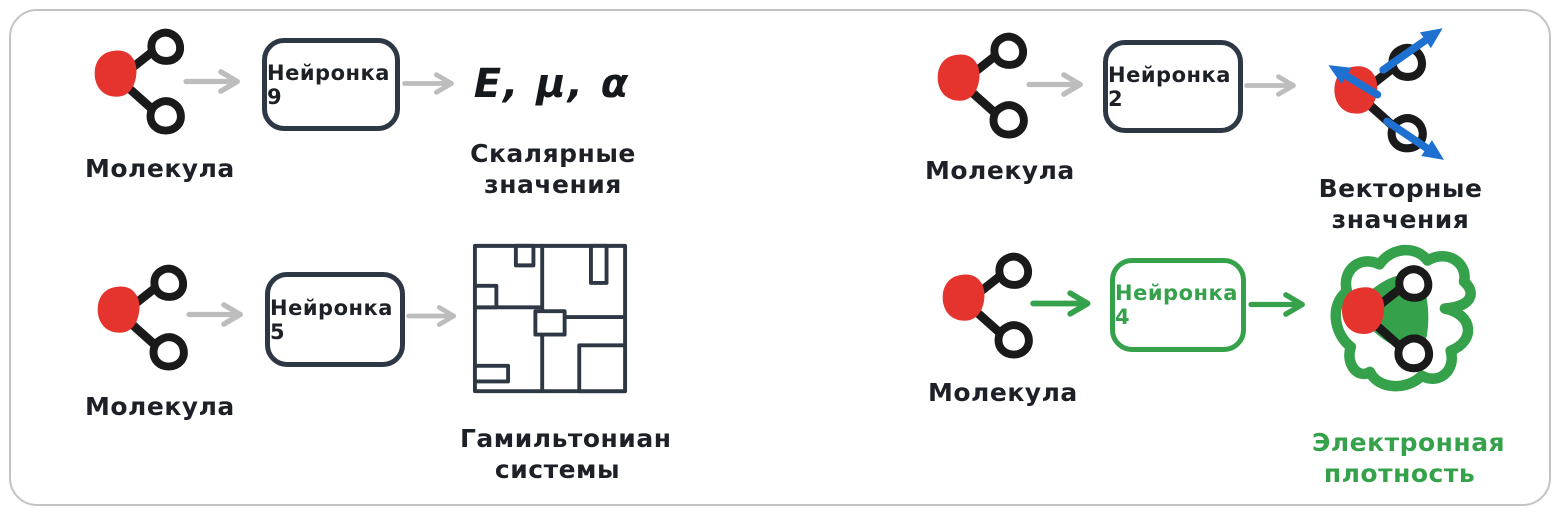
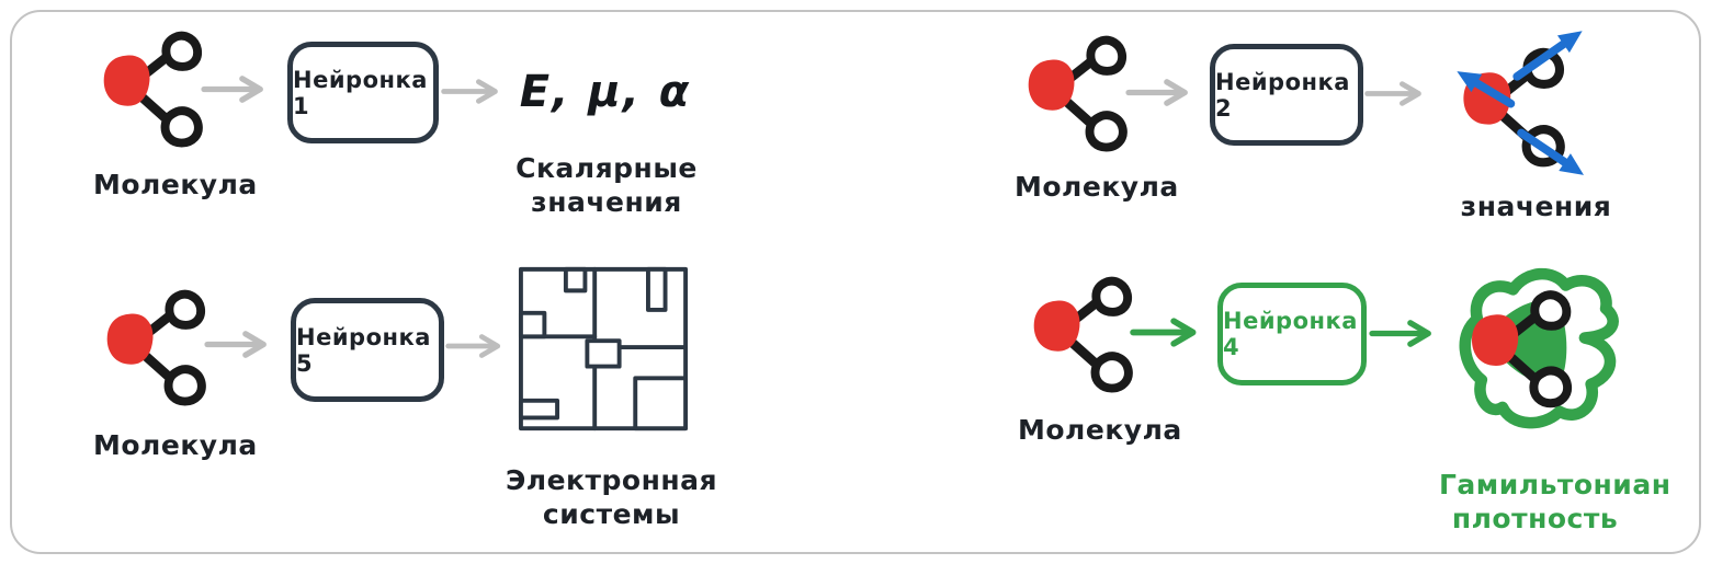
  Молекула
- Нейронка 9
+ Нейронка 1
  E, μ, α
  Скалярные
  значения
  Молекула
  Нейронка 2
- Векторные
  значения
  Молекула
  Нейронка 5
- Гамильтониан
+ Электронная
  системы
  Молекула
  Нейронка 4
- Электронная
+ Гамильтониан
  плотность
